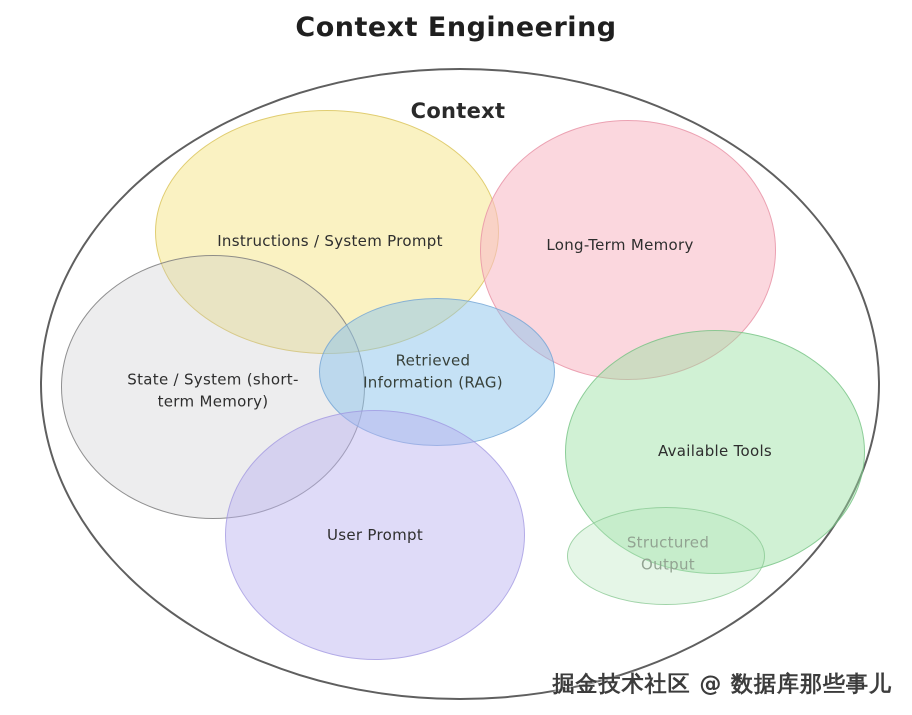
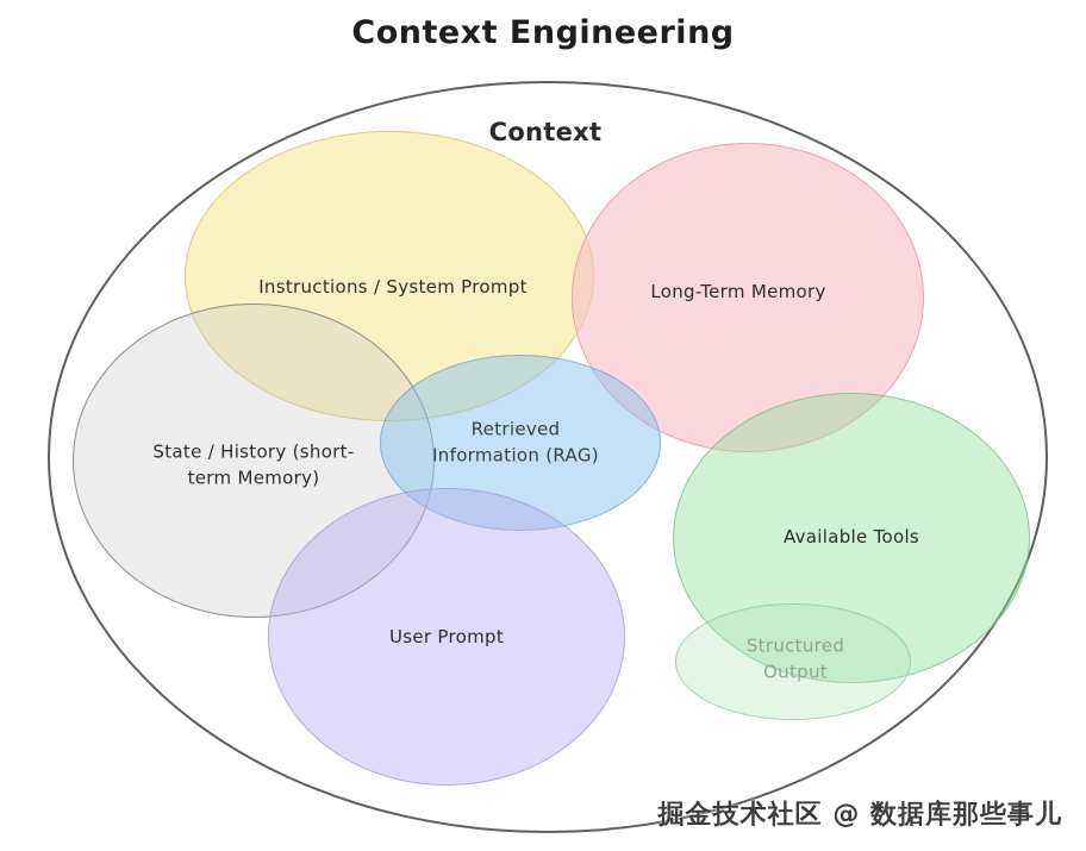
  Context Engineering
  Context
  Instructions / System Prompt
  Long-Term Memory
- State / System (short-term Memory)
+ State / History (short-term Memory)
  Retrieved Information (RAG)
  Available Tools
  User Prompt
  Structured Output
  掘金技术社区 @ 数据库那些事儿
